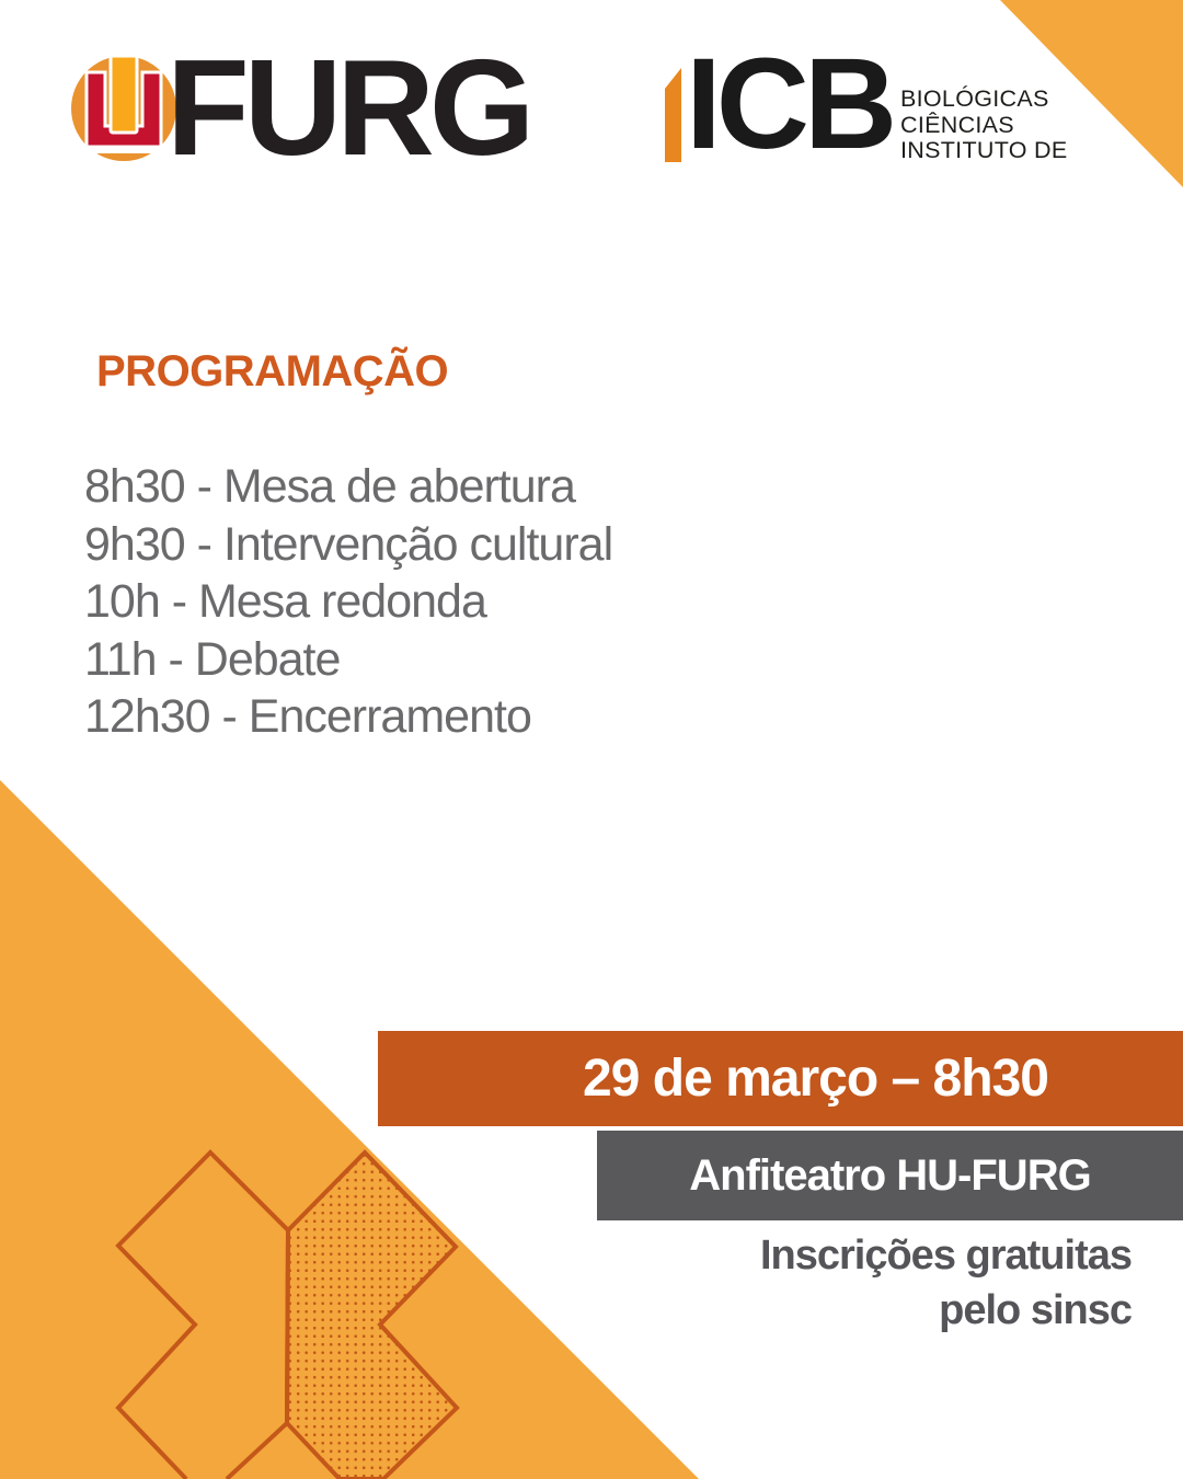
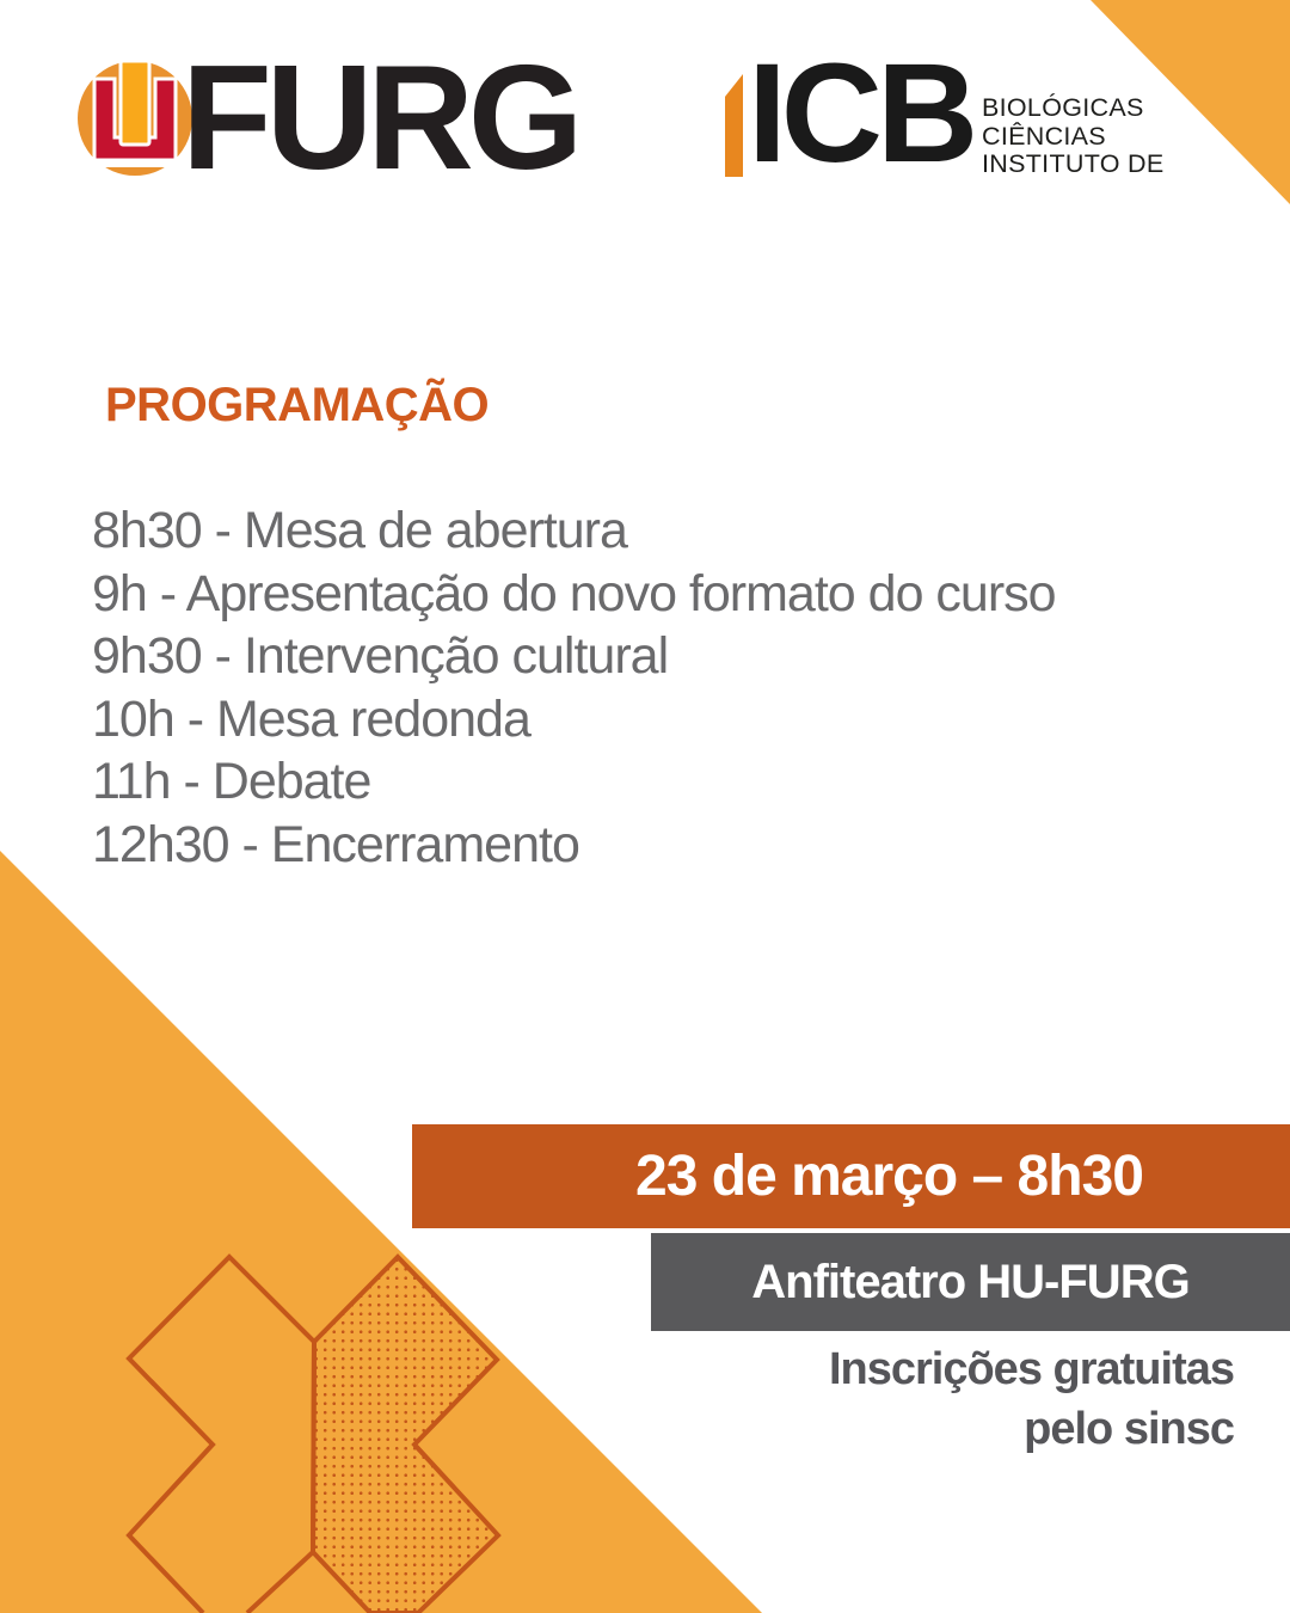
  FURG
  ICB
  BIOLÓGICAS
  CIÊNCIAS
  INSTITUTO DE
  PROGRAMAÇÃO
  8h30 - Mesa de abertura
+ 9h - Apresentação do novo formato do curso
  9h30 - Intervenção cultural
  10h - Mesa redonda
  11h - Debate
  12h30 - Encerramento
- 29 de março – 8h30
+ 23 de março – 8h30
  Anfiteatro HU-FURG
  Inscrições gratuitas
  pelo sinsc
